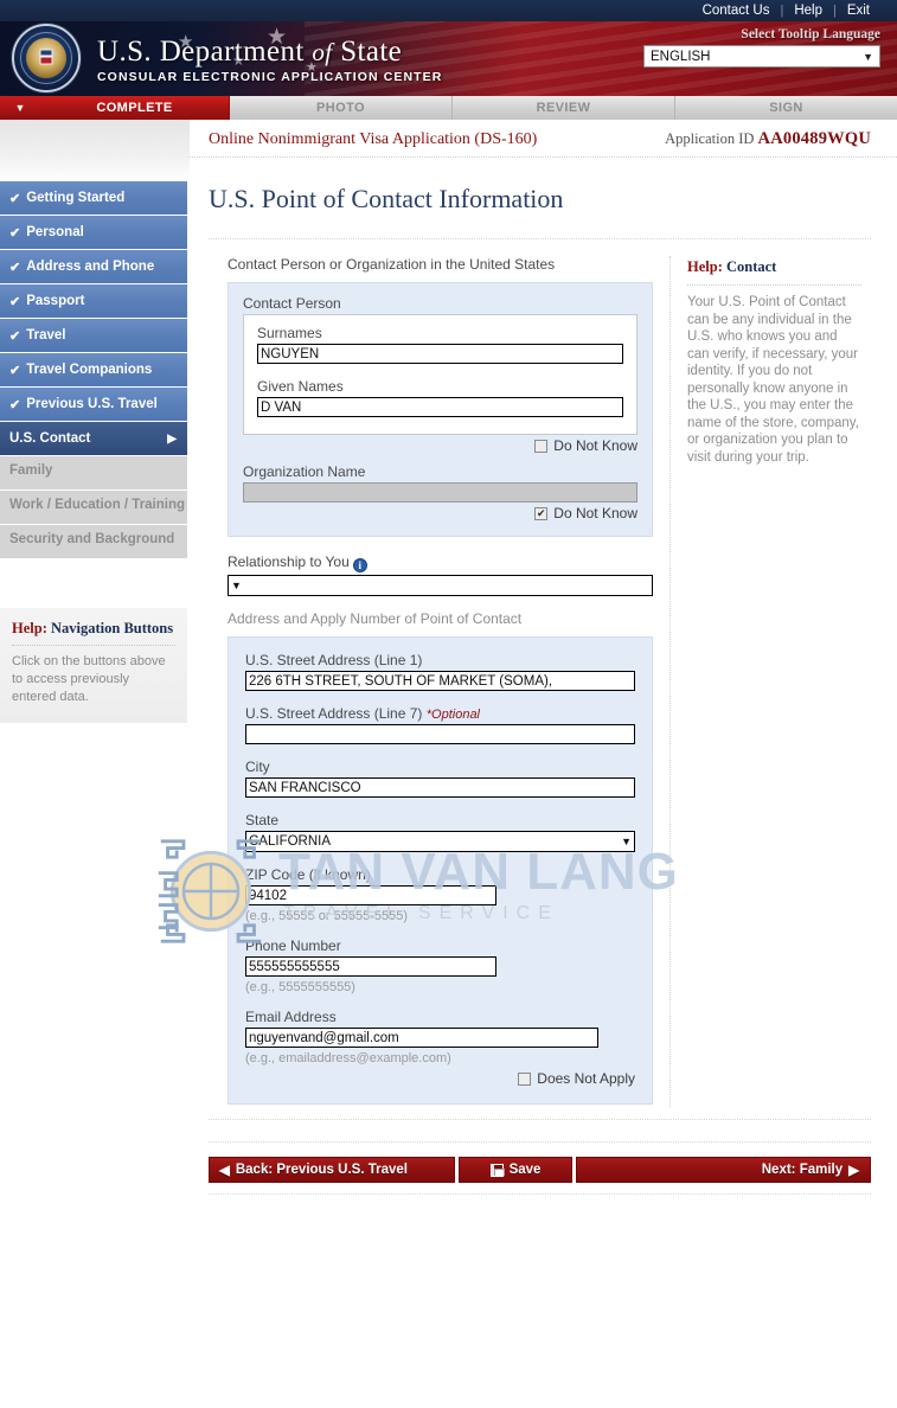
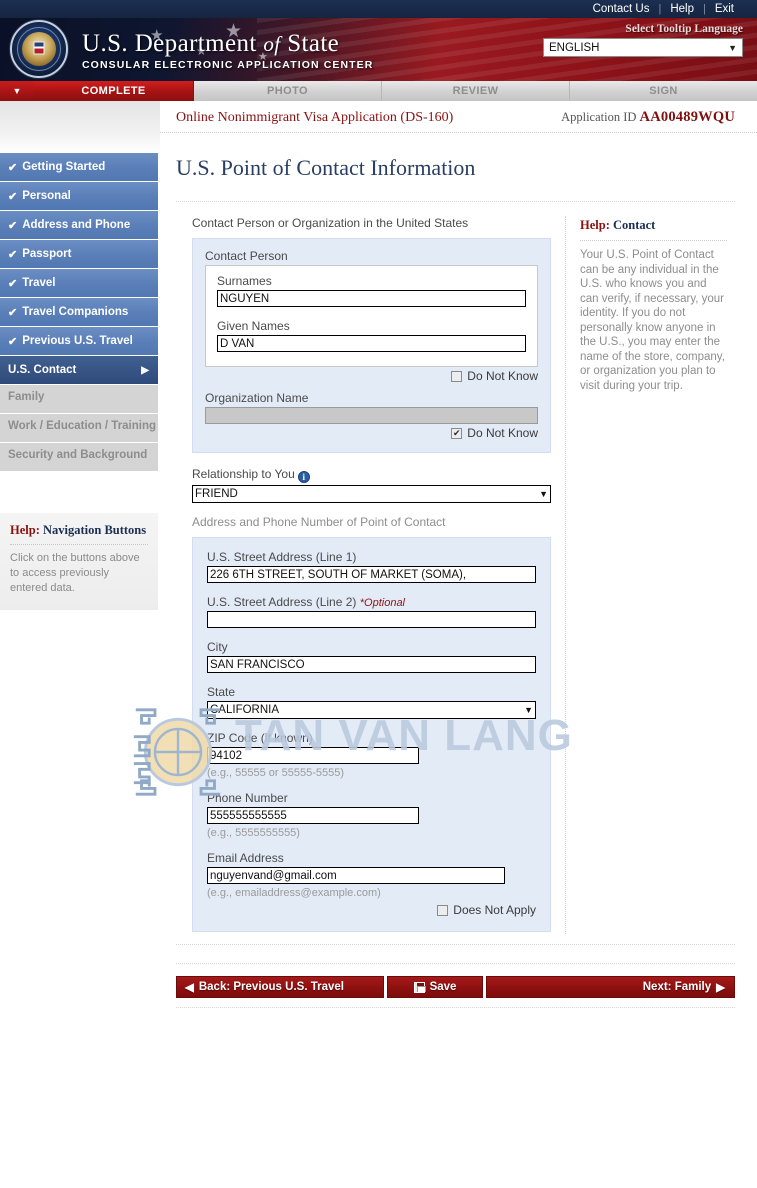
  Contact Us
  |
  Help
  |
  Exit
  ★
  ★
  ★
  ★
  U.S. Department of State
  CONSULAR ELECTRONIC APPLICATION CENTER
  Select Tooltip Language
  ENGLISH
  ▼
  ▼
  COMPLETE
  PHOTO
  REVIEW
  SIGN
  ✔
  Getting Started
  ✔
  Personal
  ✔
  Address and Phone
  ✔
  Passport
  ✔
  Travel
  ✔
  Travel Companions
  ✔
  Previous U.S. Travel
  U.S. Contact
  ▶
  Family
  Work / Education / Training
  Security and Background
  Help: Navigation Buttons
  Click on the buttons above to access previously entered data.
  Online Nonimmigrant Visa Application (DS-160)
  Application ID AA00489WQU
  U.S. Point of Contact Information
  Contact Person or Organization in the United States
  Contact Person
  Surnames
  NGUYEN
  Given Names
  D VAN
  Do Not Know
  Organization Name
  ✔
  Do Not Know
  Relationship to You i
+ FRIEND
  ▼
- Address and Apply Number of Point of Contact
+ Address and Phone Number of Point of Contact
  U.S. Street Address (Line 1)
  226 6TH STREET, SOUTH OF MARKET (SOMA),
- U.S. Street Address (Line 7) *Optional
+ U.S. Street Address (Line 2) *Optional
  City
  SAN FRANCISCO
  State
  ALIFORNIA
  ▼
  ZIP Code (if known)
  94102
  (e.g., 55555 or 55555-5555)
  Phone Number
  555555555555
  (e.g., 5555555555)
  Email Address
  nguyenvand@gmail.com
  (e.g., emailaddress@example.com)
  Does Not Apply
  Help: Contact
  Your U.S. Point of Contact can be any individual in the U.S. who knows you and can verify, if necessary, your identity. If you do not personally know anyone in the U.S., you may enter the name of the store, company, or organization you plan to visit during your trip.
  ◀
  Back: Previous U.S. Travel
  Save
  Next: Family
  ▶
  TAN VAN LANG
- TRAVEL SERVICE
